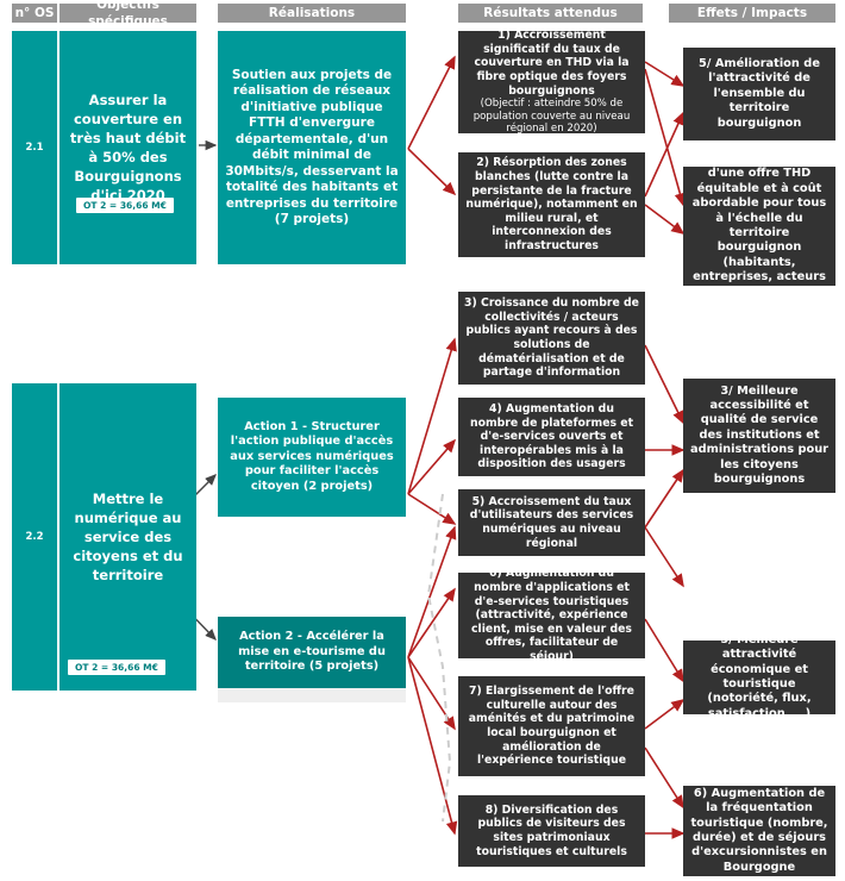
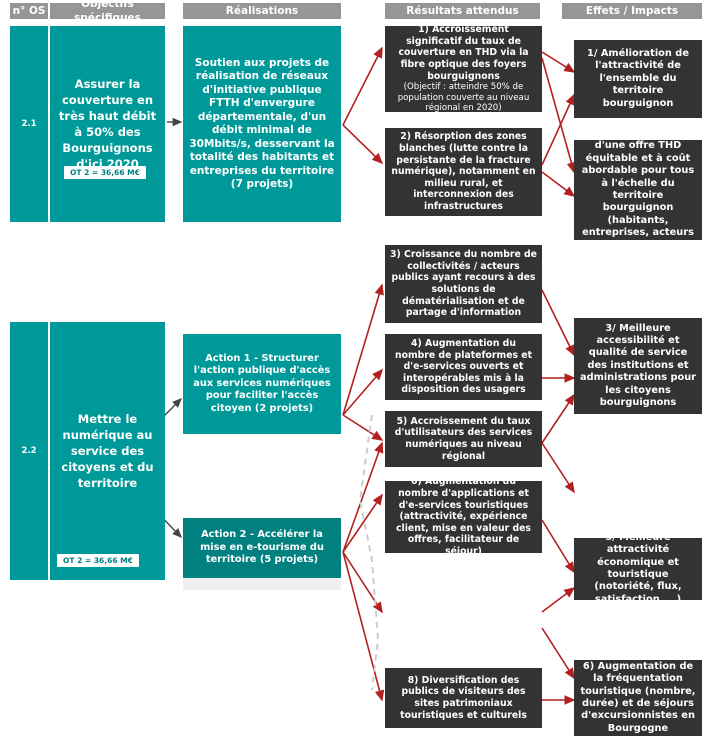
  n° OS
  Objectifs spécifiques
  Réalisations
  Résultats attendus
  Effets / Impacts
  2.1
  Assurer la couverture en très haut débit à 50% des Bourguignons d'ici 2020
  OT 2 = 36,66 M€
  Soutien aux projets de réalisation de réseaux d'initiative publique FTTH d'envergure départementale, d'un débit minimal de 30Mbits/s, desservant la totalité des habitants et entreprises du territoire (7 projets)
  2.2
  Mettre le numérique au service des citoyens et du territoire
  OT 2 = 36,66 M€
  Action 1 - Structurer l'action publique d'accès aux services numériques pour faciliter l'accès citoyen (2 projets)
  Action 2 - Accélérer la mise en e-tourisme du territoire (5 projets)
  1) Accroissement significatif du taux de couverture en THD via la fibre optique des foyers bourguignons
  (Objectif : atteindre 50% de population couverte au niveau régional en 2020)
  2) Résorption des zones blanches (lutte contre la persistante de la fracture numérique), notamment en milieu rural, et interconnexion des infrastructures
  3) Croissance du nombre de collectivités / acteurs publics ayant recours à des solutions de dématérialisation et de partage d'information
  4) Augmentation du nombre de plateformes et d'e-services ouverts et interopérables mis à la disposition des usagers
  5) Accroissement du taux d'utilisateurs des services numériques au niveau régional
  6) Augmentation du nombre d'applications et d'e-services touristiques (attractivité, expérience client, mise en valeur des offres, facilitateur de séjour)
- 7) Elargissement de l'offre culturelle autour des aménités et du patrimoine local bourguignon et amélioration de l'expérience touristique
  8) Diversification des publics de visiteurs des sites patrimoniaux touristiques et culturels
- 5/ Amélioration de l'attractivité de l'ensemble du territoire bourguignon
+ 1/ Amélioration de l'attractivité de l'ensemble du territoire bourguignon
  d'une offre THD équitable et à coût abordable pour tous à l'échelle du territoire bourguignon (habitants, entreprises, acteurs publics, …)
  3/ Meilleure accessibilité et qualité de service des institutions et administrations pour les citoyens bourguignons
  5/ Meilleure attractivité économique et touristique (notoriété, flux, satisfaction, …)
  6) Augmentation de la fréquentation touristique (nombre, durée) et de séjours d'excursionnistes en Bourgogne
